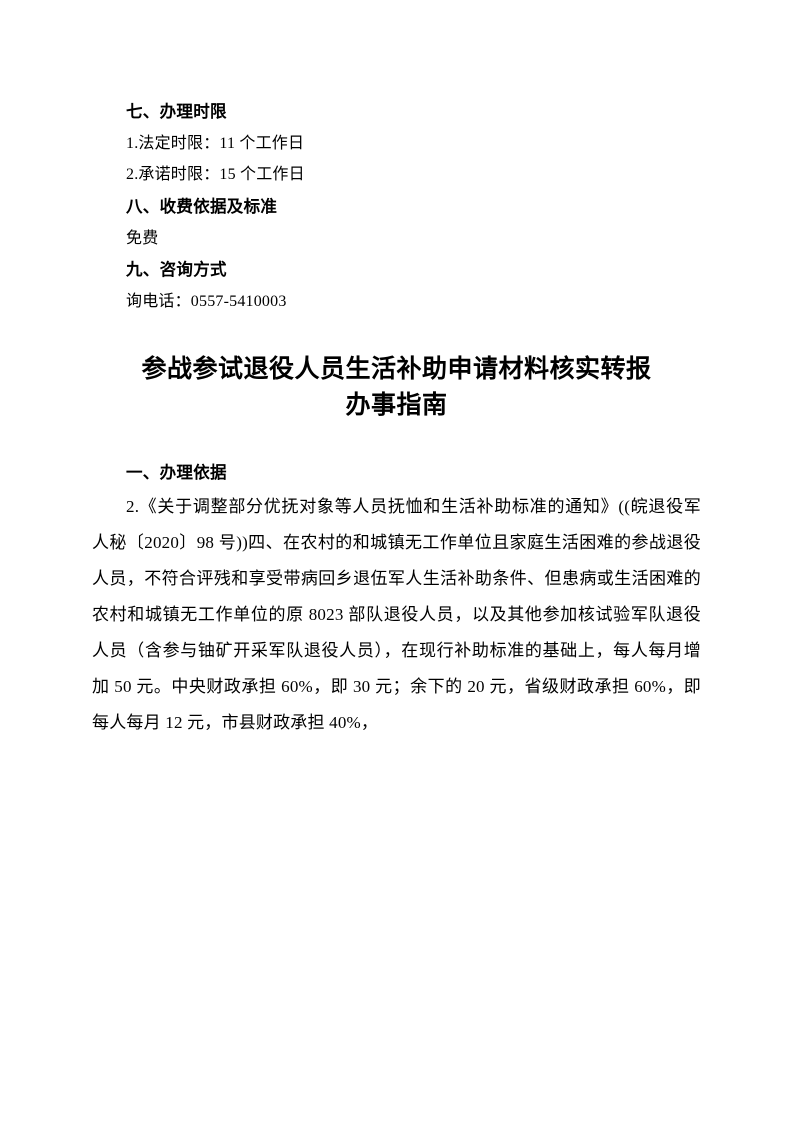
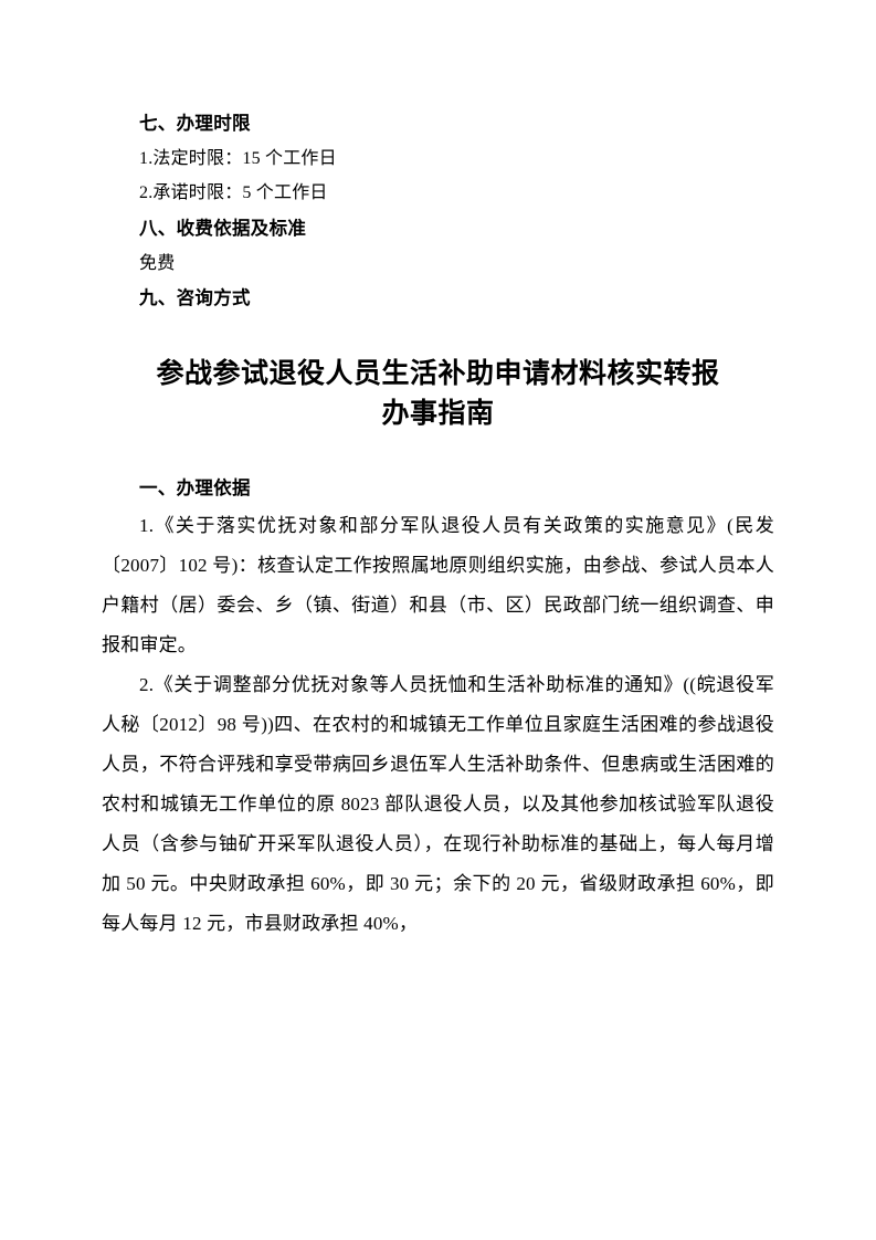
  七、办理时限
- 1.法定时限：11 个工作日
+ 1.法定时限：15 个工作日
- 2.承诺时限：15 个工作日
+ 2.承诺时限：5 个工作日
  八、收费依据及标准
  免费
  九、咨询方式
- 询电话：0557-5410003
  参战参试退役人员生活补助申请材料核实转报
  办事指南
  一、办理依据
+ 1.《关于落实优抚对象和部分军队退役人员有关政策的实施意见》(民发〔2007〕102 号)：核查认定工作按照属地原则组织实施，由参战、参试人员本人户籍村（居）委会、乡（镇、街道）和县（市、区）民政部门统一组织调查、申报和审定。
- 2.《关于调整部分优抚对象等人员抚恤和生活补助标准的通知》((皖退役军人秘〔2020〕98 号))四、在农村的和城镇无工作单位且家庭生活困难的参战退役人员，不符合评残和享受带病回乡退伍军人生活补助条件、但患病或生活困难的农村和城镇无工作单位的原 8023 部队退役人员，以及其他参加核试验军队退役人员（含参与铀矿开采军队退役人员），在现行补助标准的基础上，每人每月增加 50 元。中央财政承担 60%，即 30 元；余下的 20 元，省级财政承担 60%，即每人每月 12 元，市县财政承担 40%，
+ 2.《关于调整部分优抚对象等人员抚恤和生活补助标准的通知》((皖退役军人秘〔2012〕98 号))四、在农村的和城镇无工作单位且家庭生活困难的参战退役人员，不符合评残和享受带病回乡退伍军人生活补助条件、但患病或生活困难的农村和城镇无工作单位的原 8023 部队退役人员，以及其他参加核试验军队退役人员（含参与铀矿开采军队退役人员），在现行补助标准的基础上，每人每月增加 50 元。中央财政承担 60%，即 30 元；余下的 20 元，省级财政承担 60%，即每人每月 12 元，市县财政承担 40%，
